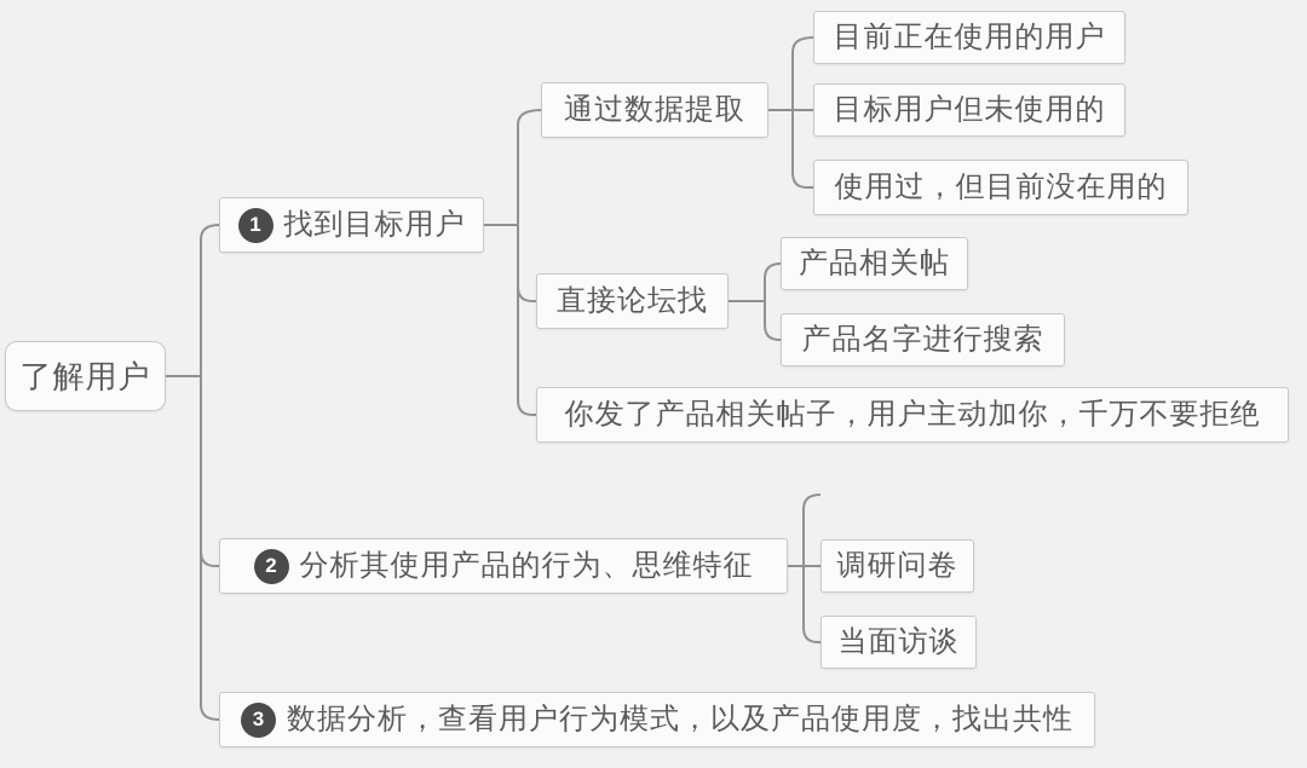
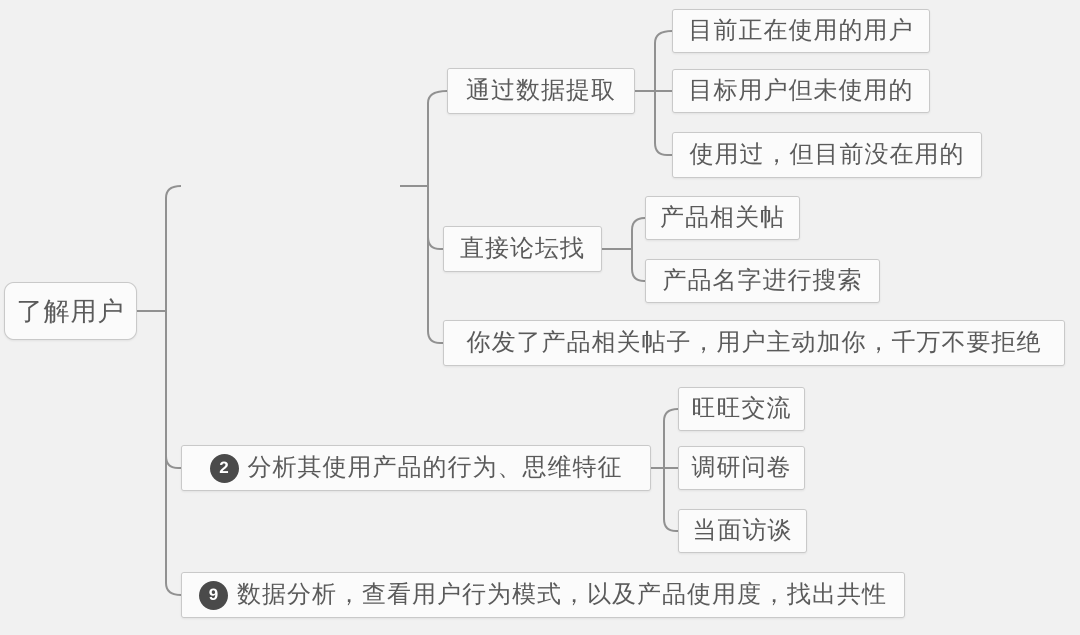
  了解用户
- 1
- 找到目标用户
  通过数据提取
  目前正在使用的用户
  目标用户但未使用的
  使用过，但目前没在用的
  直接论坛找
  产品相关帖
  产品名字进行搜索
  你发了产品相关帖子，用户主动加你，千万不要拒绝
  2
  分析其使用产品的行为、思维特征
+ 旺旺交流
  调研问卷
  当面访谈
- 3
+ 9
  数据分析，查看用户行为模式，以及产品使用度，找出共性
